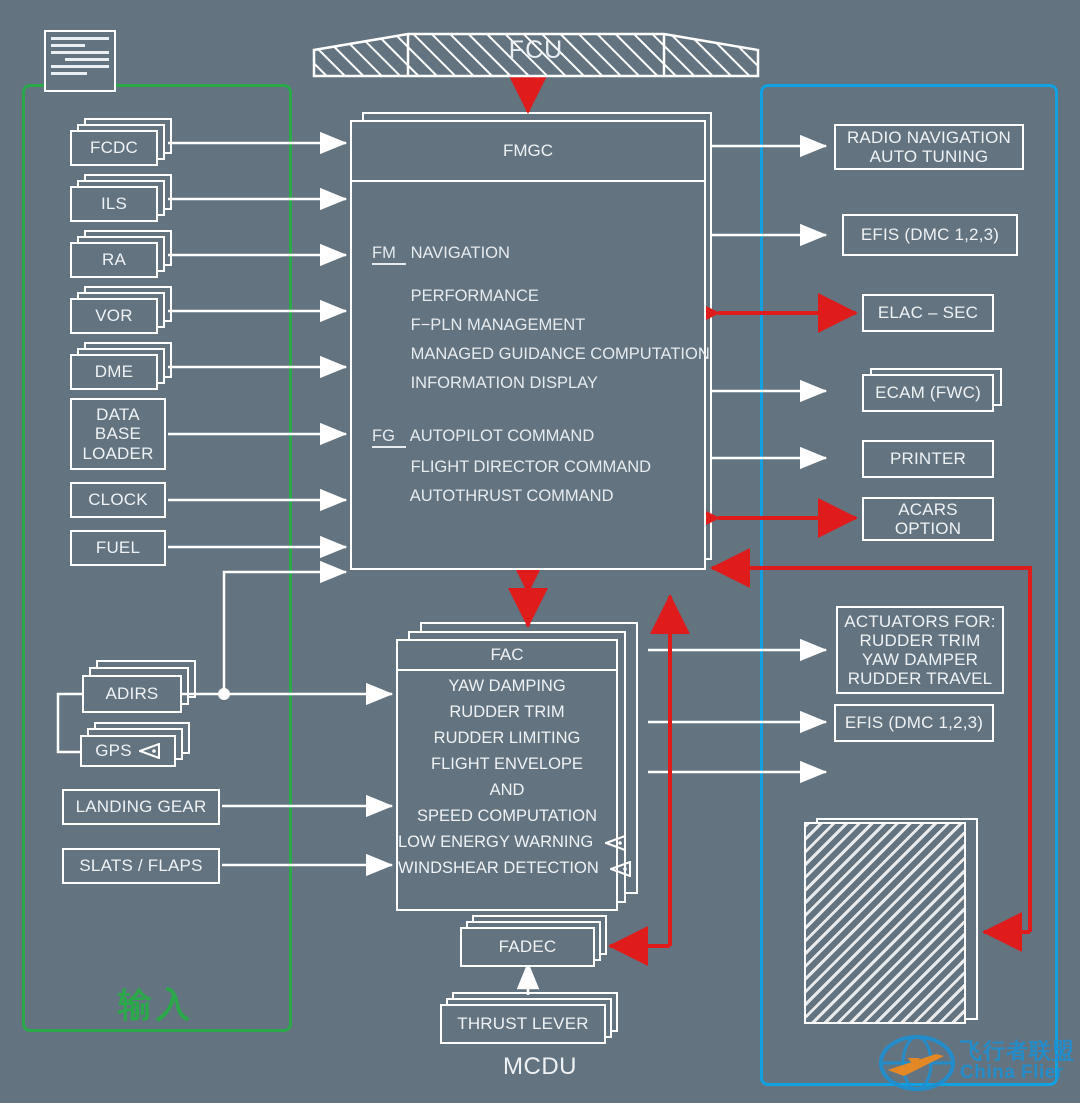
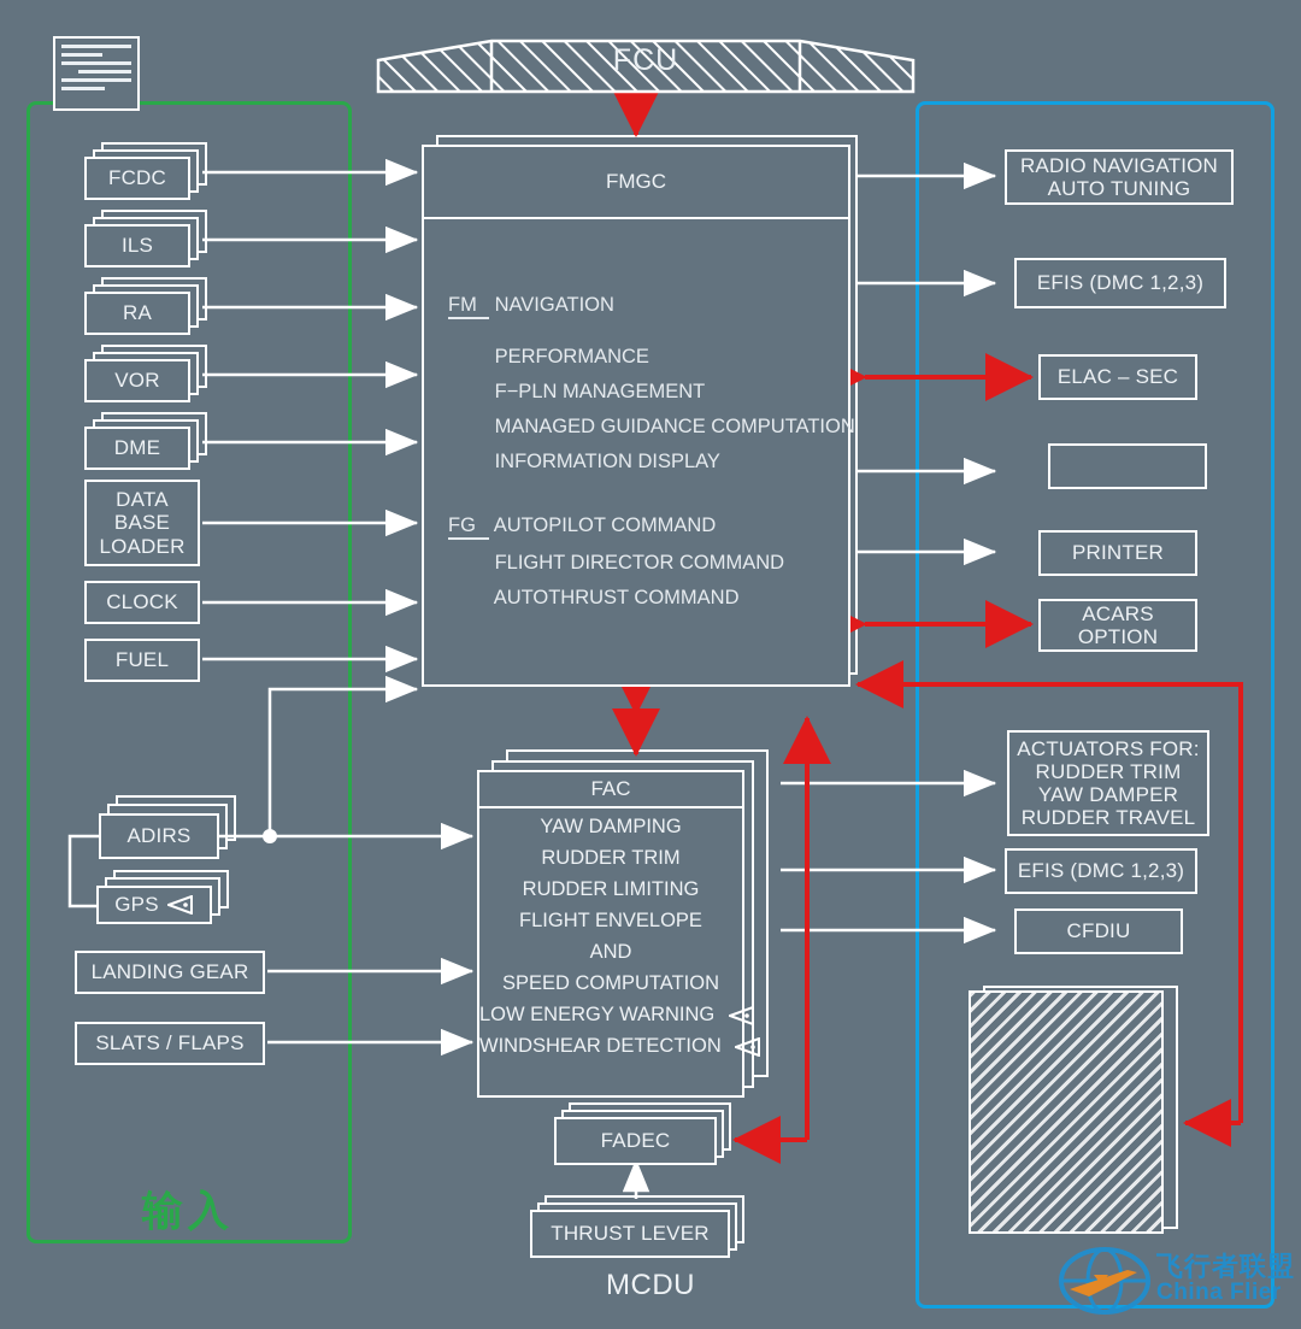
  输入
  FCU
  FCDC
  ILS
  RA
  VOR
  DME
  DATA
  BASE
  LOADER
  CLOCK
  FUEL
  ADIRS
  GPS
  LANDING GEAR
  SLATS / FLAPS
  FMGC
  FM NAVIGATION
  PERFORMANCE
  F−PLN MANAGEMENT
  MANAGED GUIDANCE COMPUTATION
  INFORMATION DISPLAY
  FG AUTOPILOT COMMAND
  FLIGHT DIRECTOR COMMAND
  AUTOTHRUST COMMAND
  FAC
  YAW DAMPING
  RUDDER TRIM
  RUDDER LIMITING
  FLIGHT ENVELOPE
  AND
  SPEED COMPUTATION
  LOW ENERGY WARNING
  WINDSHEAR DETECTION
  FADEC
  THRUST LEVER
  RADIO NAVIGATION
  AUTO TUNING
  EFIS (DMC 1,2,3)
  ELAC – SEC
- ECAM (FWC)
  PRINTER
  ACARS
  OPTION
  ACTUATORS FOR:
  RUDDER TRIM
  YAW DAMPER
  RUDDER TRAVEL
  EFIS (DMC 1,2,3)
+ CFDIU
  MCDU
  飞行者联盟
  China Flier
